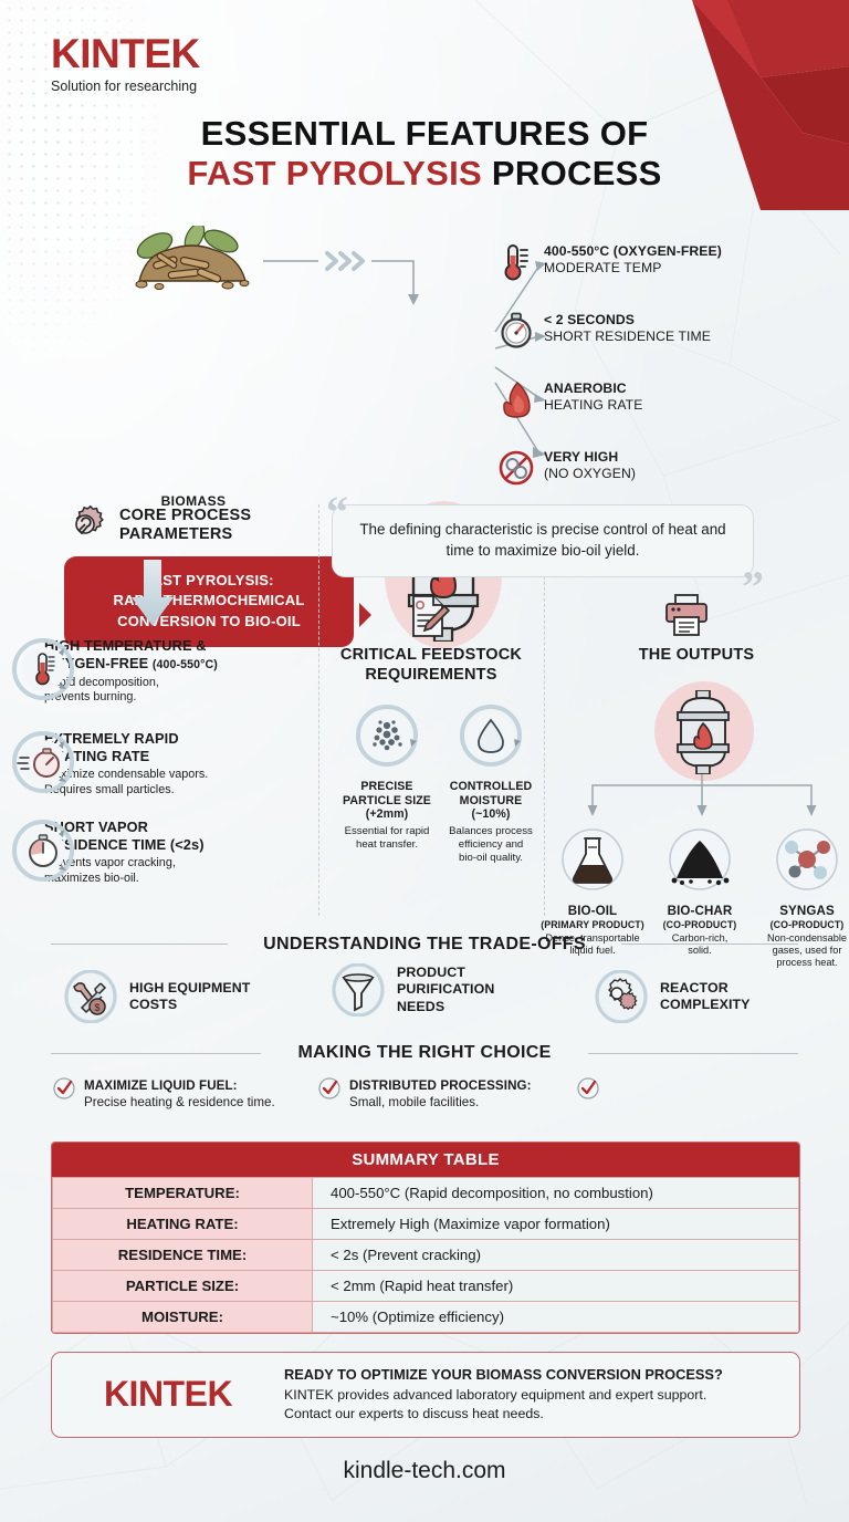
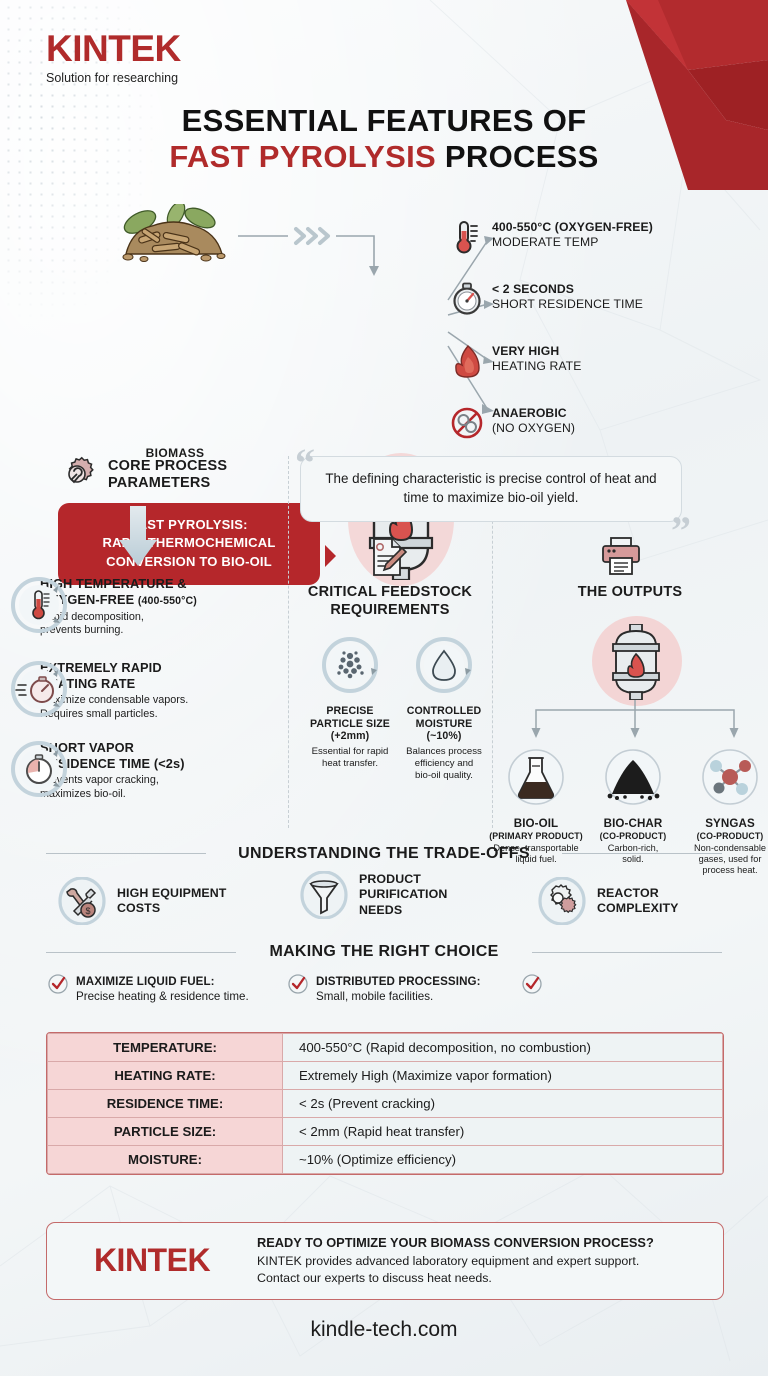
  KINTEK
  Solution for researching
  ESSENTIAL FEATURES OF
  FAST PYROLYSIS PROCESS
  BIOMASS
  ST PYROLYSIS:
  RAHERMOCHEMICAL
  CONERSION TO BIO-OIL
  400-550°C (OXYGEN-FREE)
  MODERATE TEMP
  < 2 SECONDS
  SHORT RESIDENCE TIME
- ANAEROBIC
+ VERY HIGH
  HEATING RATE
- VERY HIGH
+ ANAEROBIC
  (NO OXYGEN)
  CORE PROCESS
  PARAMETERS
  HGH TEMPERATURE &
  GEN-FREE (400-550°C)
  pd decomposition,
  events burning.
  ETREMELY RAPID
  ATING RATE
  xmize condensable vapors.
  quires small particles.
  SORT VAPOR
  IDENCE TIME (<2s)
  vents vapor cracking,
  ximizes bio-oil.
  “
  The defining characteristic is precise control of heat and time to maximize bio-oil yield.
  ”
  CRITICAL FEEDSTOCK
  REQUIREMENTS
  PRECISE
  PARTICLE SIZE
  (+2mm)
  Essential for rapid
  heat transfer.
  CONTROLLED
  MOISTURE
  (~10%)
  Balances process
  efficiency and
  bio-oil quality.
  THE OUTPUTS
  BIO-OIL
  (PRIMARY PRODUCT)
  Dense, transportable
  liquid fuel.
  BIO-CHAR
  (CO-PRODUCT)
  Carbon-rich,
  solid.
  SYNGAS
  (CO-PRODUCT)
  Non-condensable
  gases, used for
  process heat.
  UNDERSTANDING THE TRADE-OFFS
  $
  HIGH EQUIPMENT
  COSTS
  PRODUCT
  PURIFICATION
  NEEDS
  REACTOR
  COMPLEXITY
  MAKING THE RIGHT CHOICE
  MAXIMIZE LIQUID FUEL:
  Precise heating & residence time.
  DISTRIBUTED PROCESSING:
  Small, mobile facilities.
- SUMMARY TABLE
  TEMPERATURE:	400-550°C (Rapid decomposition, no combustion)
  HEATING RATE:	Extremely High (Maximize vapor formation)
  RESIDENCE TIME:	< 2s (Prevent cracking)
  PARTICLE SIZE:	< 2mm (Rapid heat transfer)
  MOISTURE:	~10% (Optimize efficiency)
  KINTEK
  READY TO OPTIMIZE YOUR BIOMASS CONVERSION PROCESS?
  KINTEK provides advanced laboratory equipment and expert support.
  Contact our experts to discuss heat needs.
  kindle-tech.com
